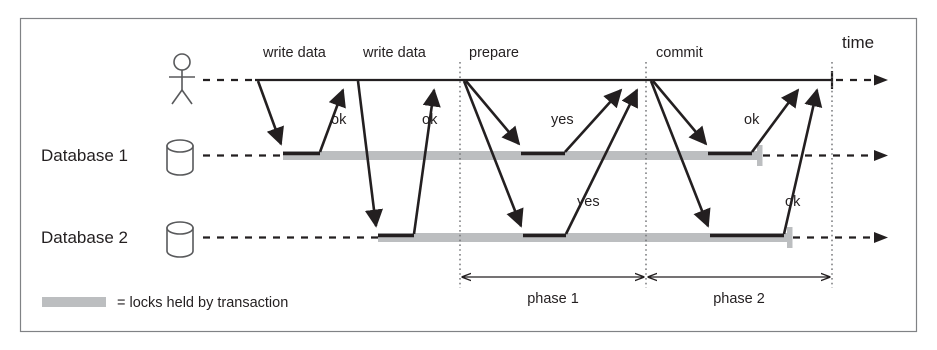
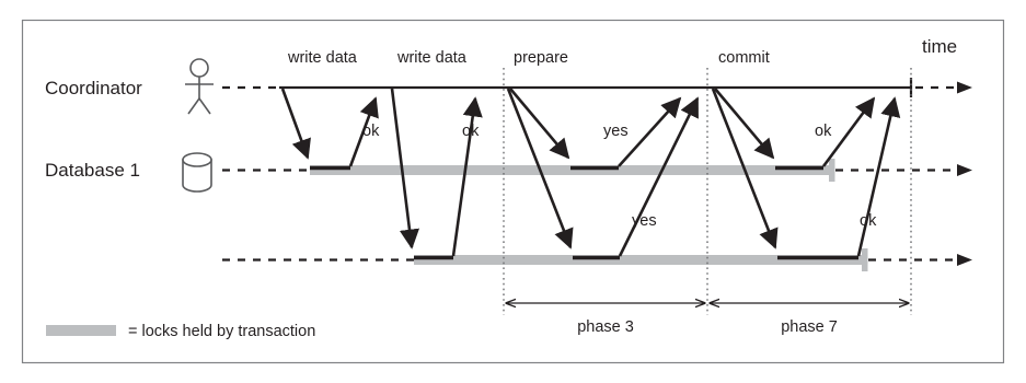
+ Coordinator
  Database 1
- Database 2
  write data
  ok
  write data
  ok
  prepare
  yes
  yes
  commit
  ok
  ok
  time
- phase 1
+ phase 3
- phase 2
+ phase 7
  = locks held by transaction
